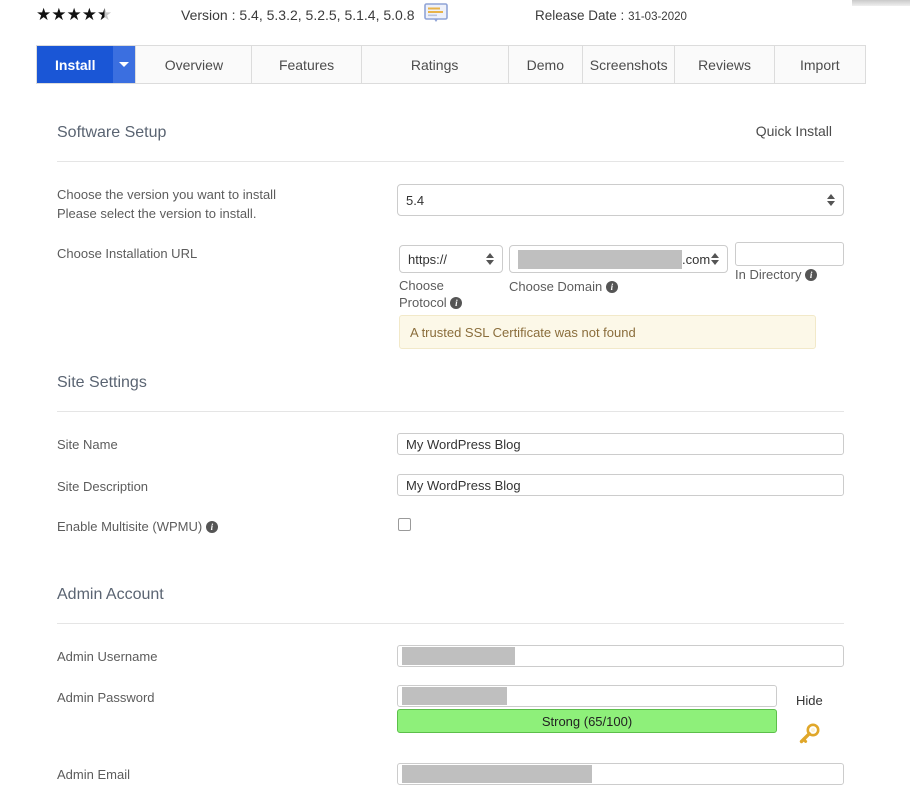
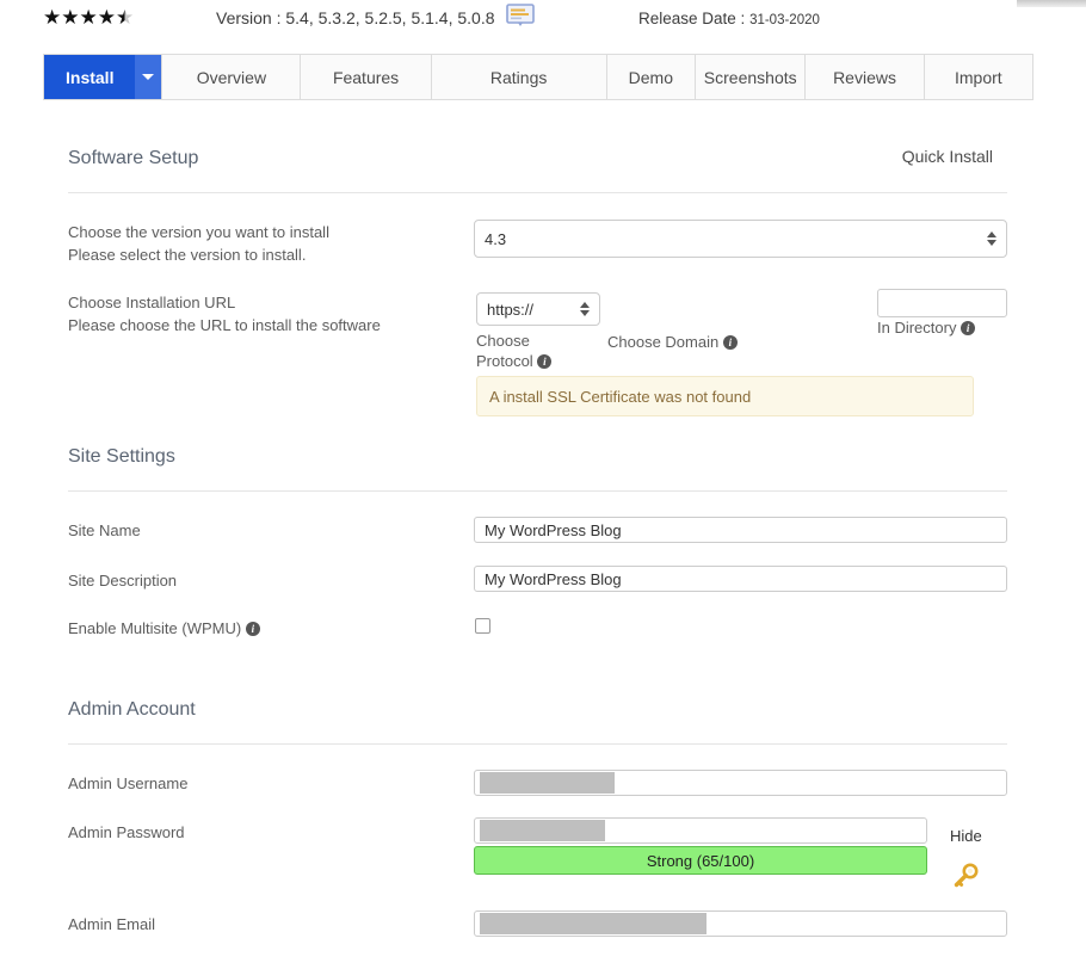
  ★★★★★
  Version : 5.4, 5.3.2, 5.2.5, 5.1.4, 5.0.8
  Release Date : 31-03-2020
  Install
  Overview
  Features
  Ratings
  Demo
  Screenshots
  Reviews
  Import
  Software Setup
  Quick Install
  Choose the version you want to install
  Please select the version to install.
- 5.4
+ 4.3
  Choose Installation URL
+ Please choose the URL to install the software
  https://
  Choose Protocol i
- .com
  Choose Domain i
  In Directory i
- A trusted SSL Certificate was not found
+ A install SSL Certificate was not found
  Site Settings
  Site Name
  My WordPress Blog
  Site Description
  My WordPress Blog
  Enable Multisite (WPMU) i
  Admin Account
  Admin Username
  Admin Password
  Hide
  Strong (65/100)
  Admin Email
